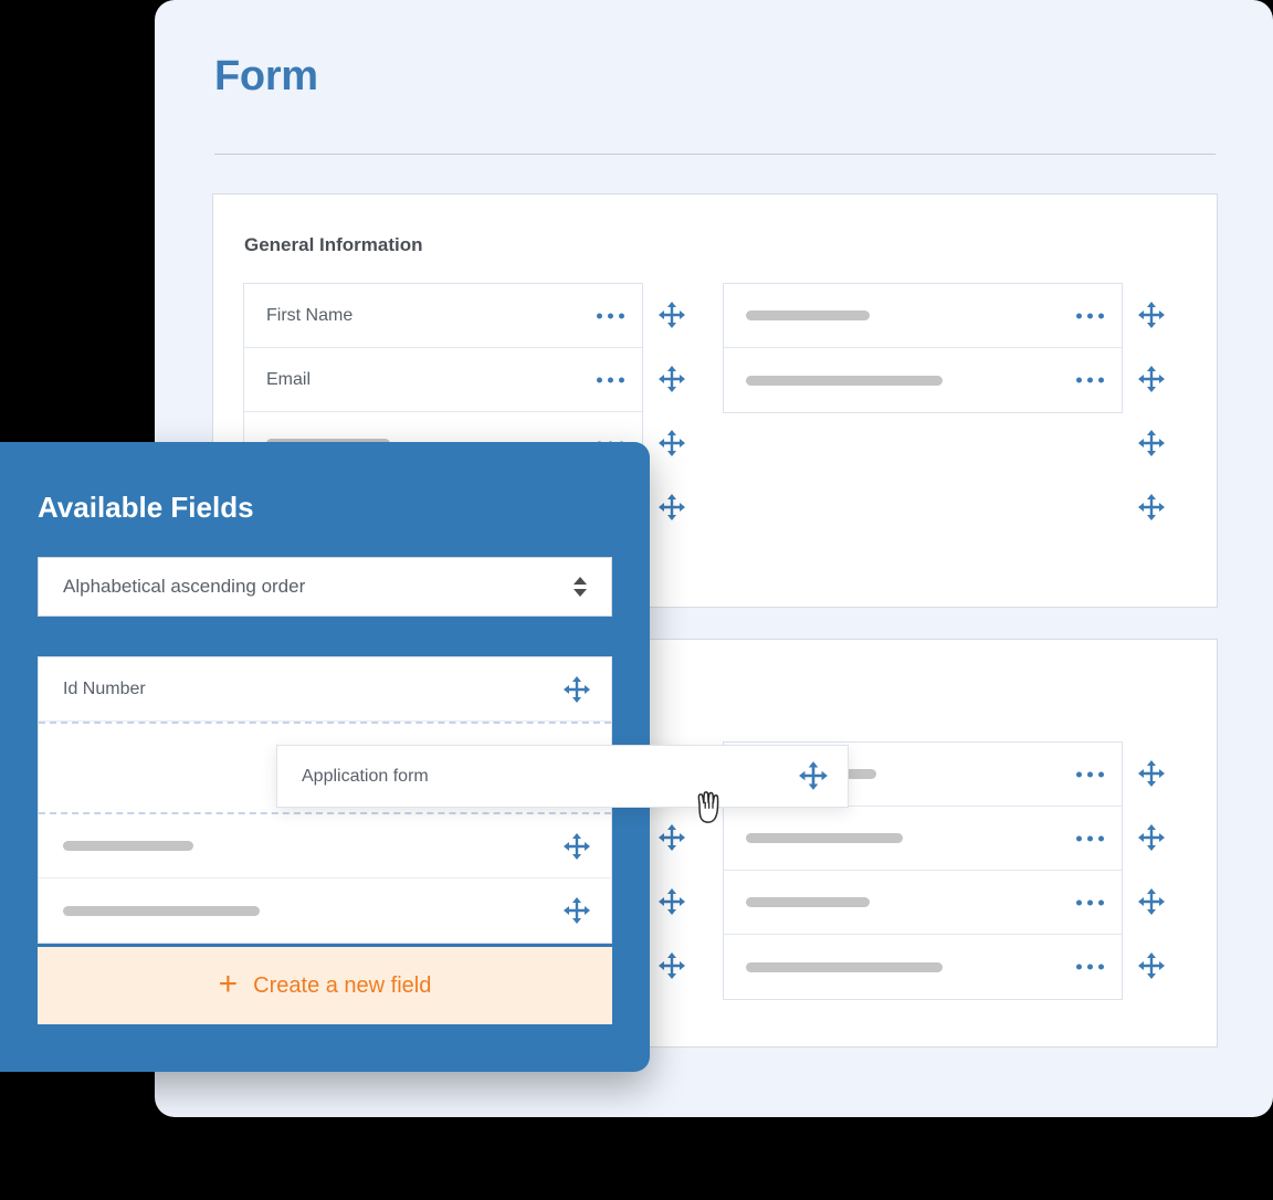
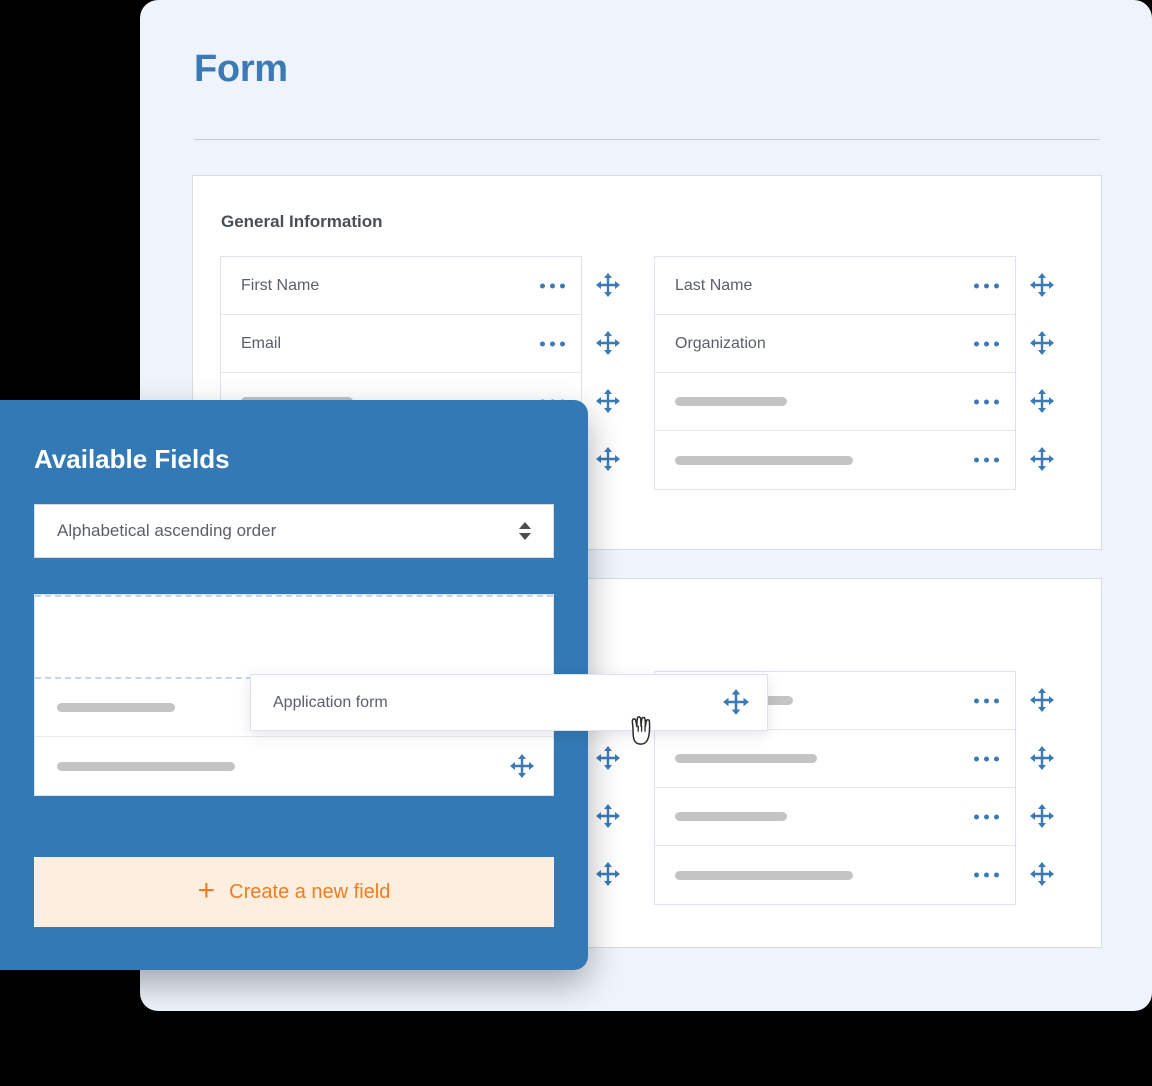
  Form
  General Information
  First Name
  Email
+ Last Name
+ Organization
  Available Fields
  Alphabetical ascending order
- Id Number
  +
  Create a new field
  Application form
